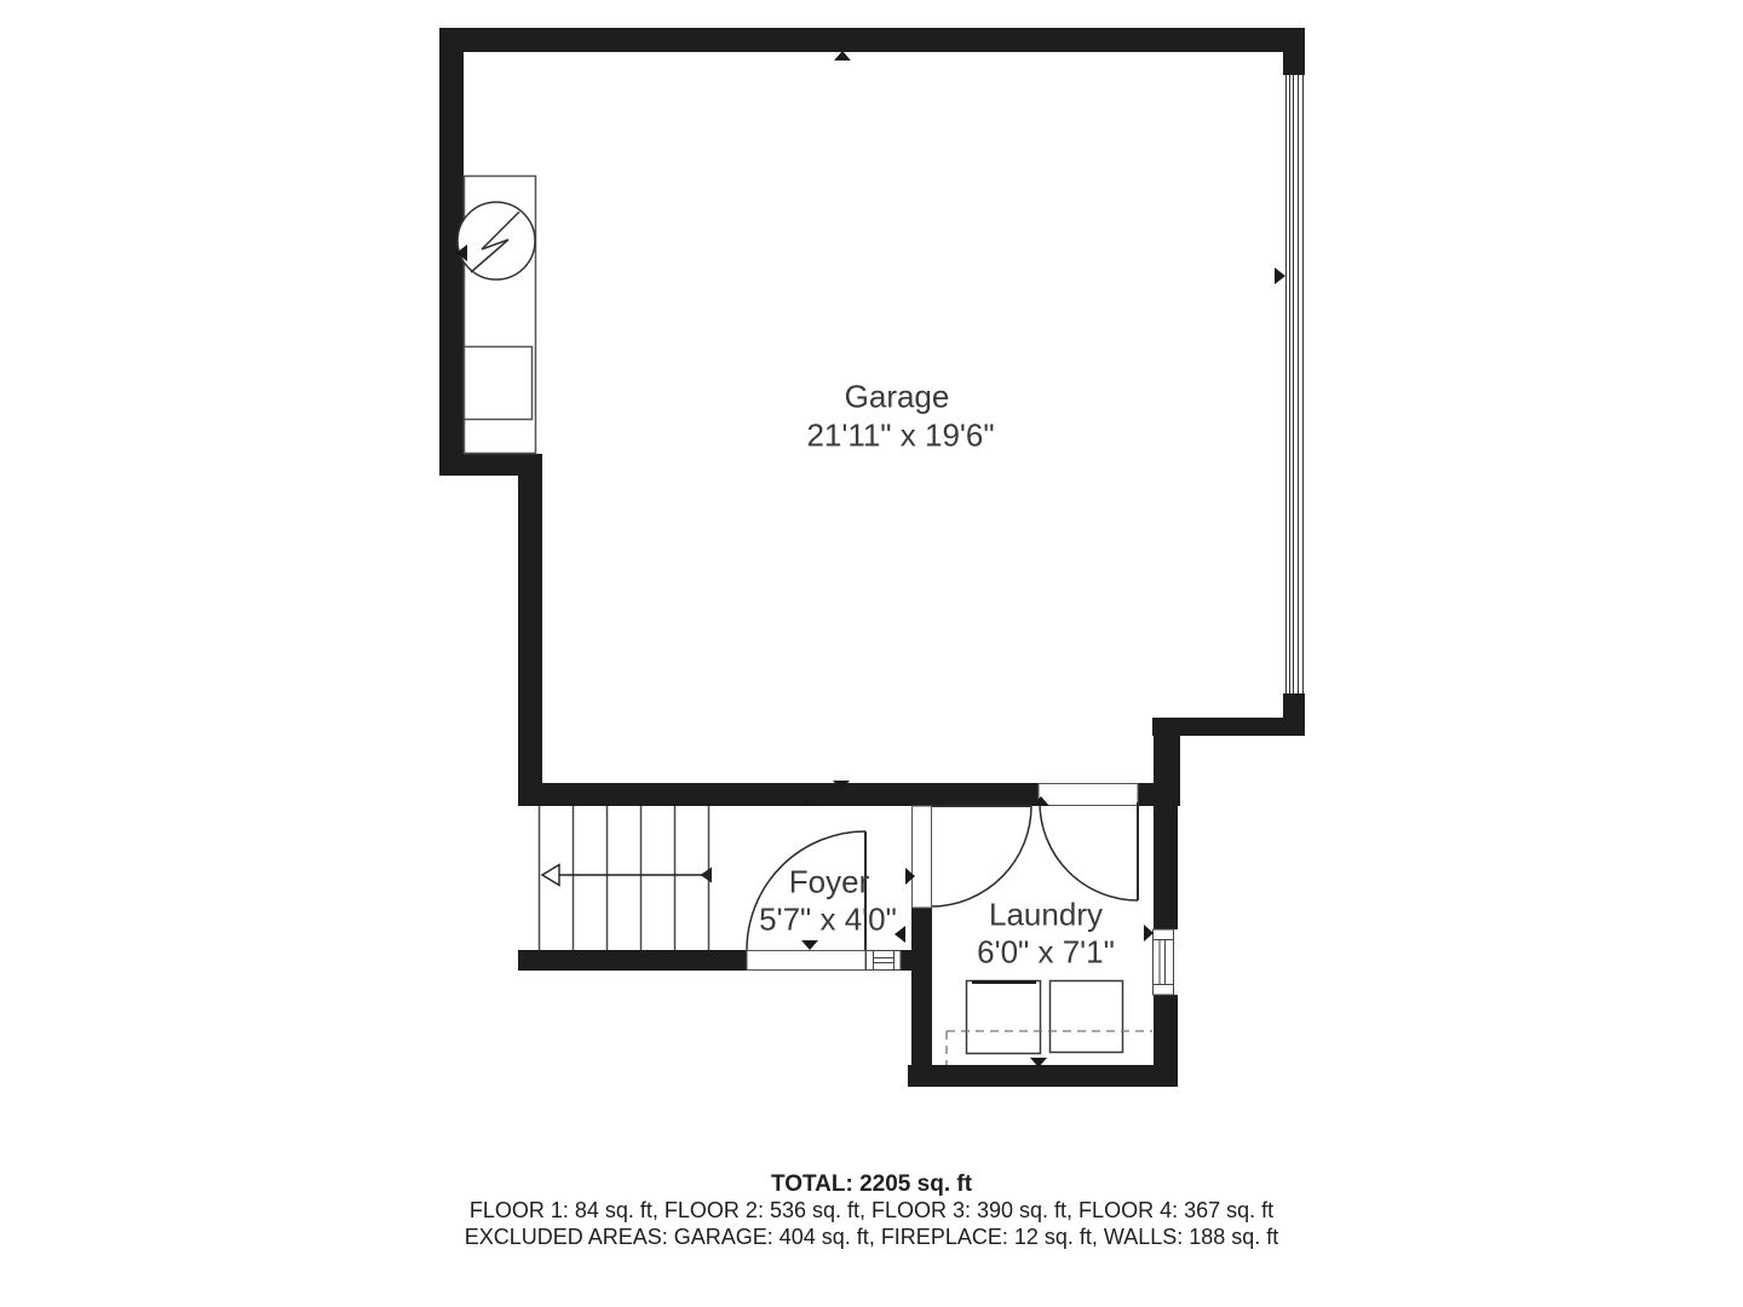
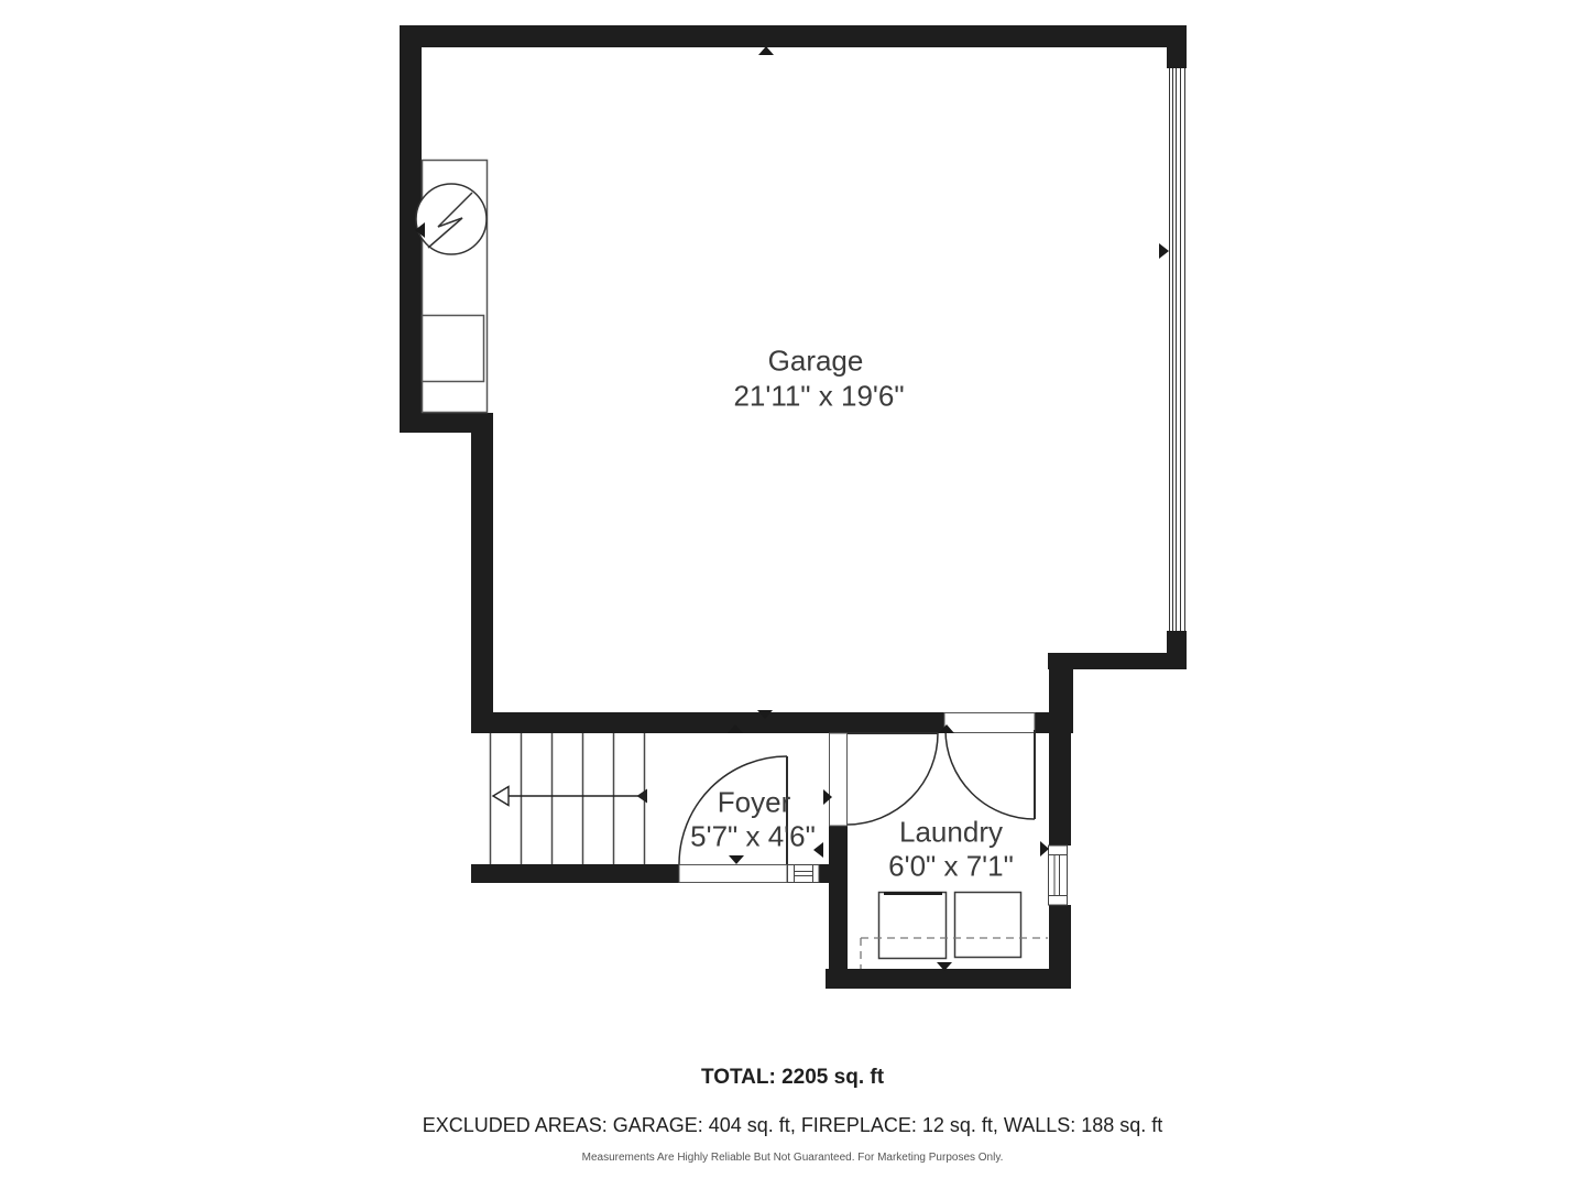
  Garage
  21'11" x 19'6"
  Foyer
- 5'7" x 4'0"
+ 5'7" x 4'6"
  Laundry
  6'0" x 7'1"
  TOTAL: 2205 sq. ft
- FLOOR 1: 84 sq. ft, FLOOR 2: 536 sq. ft, FLOOR 3: 390 sq. ft, FLOOR 4: 367 sq. ft
  EXCLUDED AREAS: GARAGE: 404 sq. ft, FIREPLACE: 12 sq. ft, WALLS: 188 sq. ft
+ Measurements Are Highly Reliable But Not Guaranteed. For Marketing Purposes Only.
